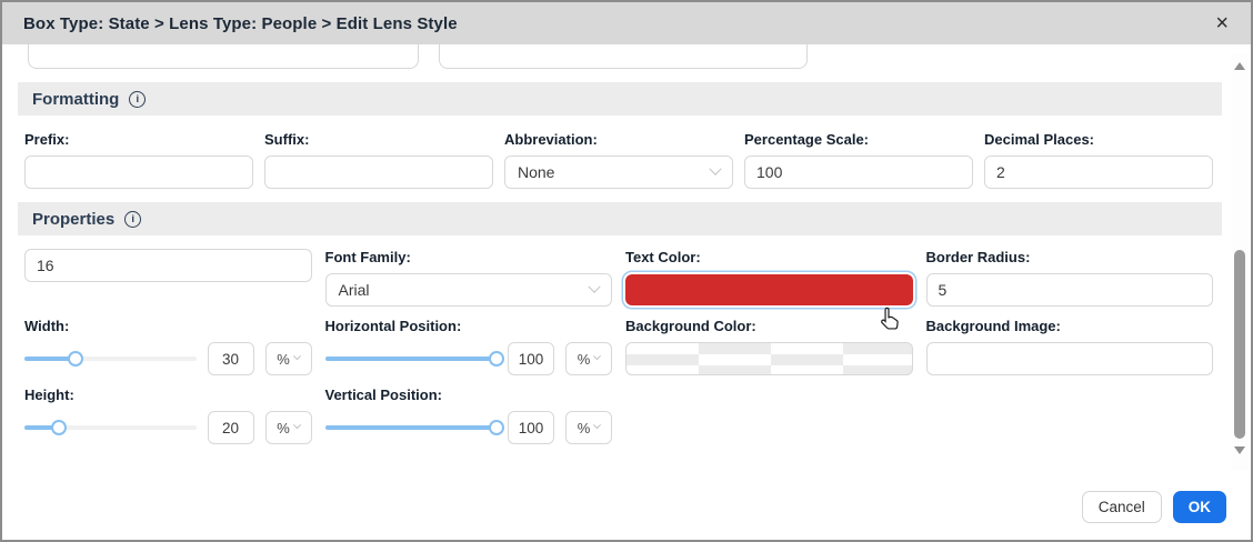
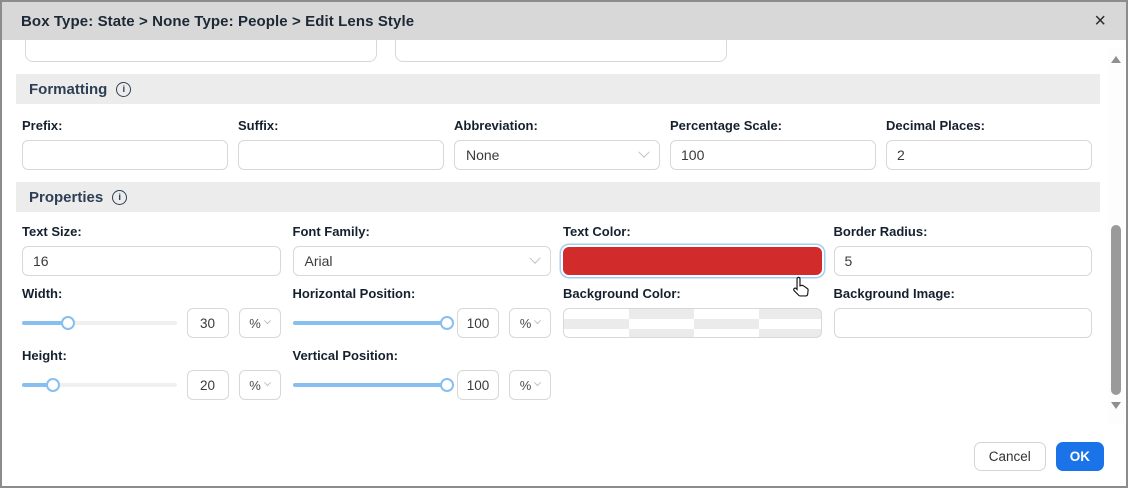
- Box Type: State > Lens Type: People > Edit Lens Style
+ Box Type: State > None Type: People > Edit Lens Style
  ×
  Formatting
  i
  Prefix:
  Suffix:
  Abbreviation:
  None
  Percentage Scale:
  100
  Decimal Places:
  2
  Properties
  i
+ Text Size:
  16
  Font Family:
  Arial
  Text Color:
  Border Radius:
  5
  Width:
  30
  %
  Horizontal Position:
  100
  %
  Background Color:
  Background Image:
  Height:
  20
  %
  Vertical Position:
  100
  %
  Cancel
  OK
